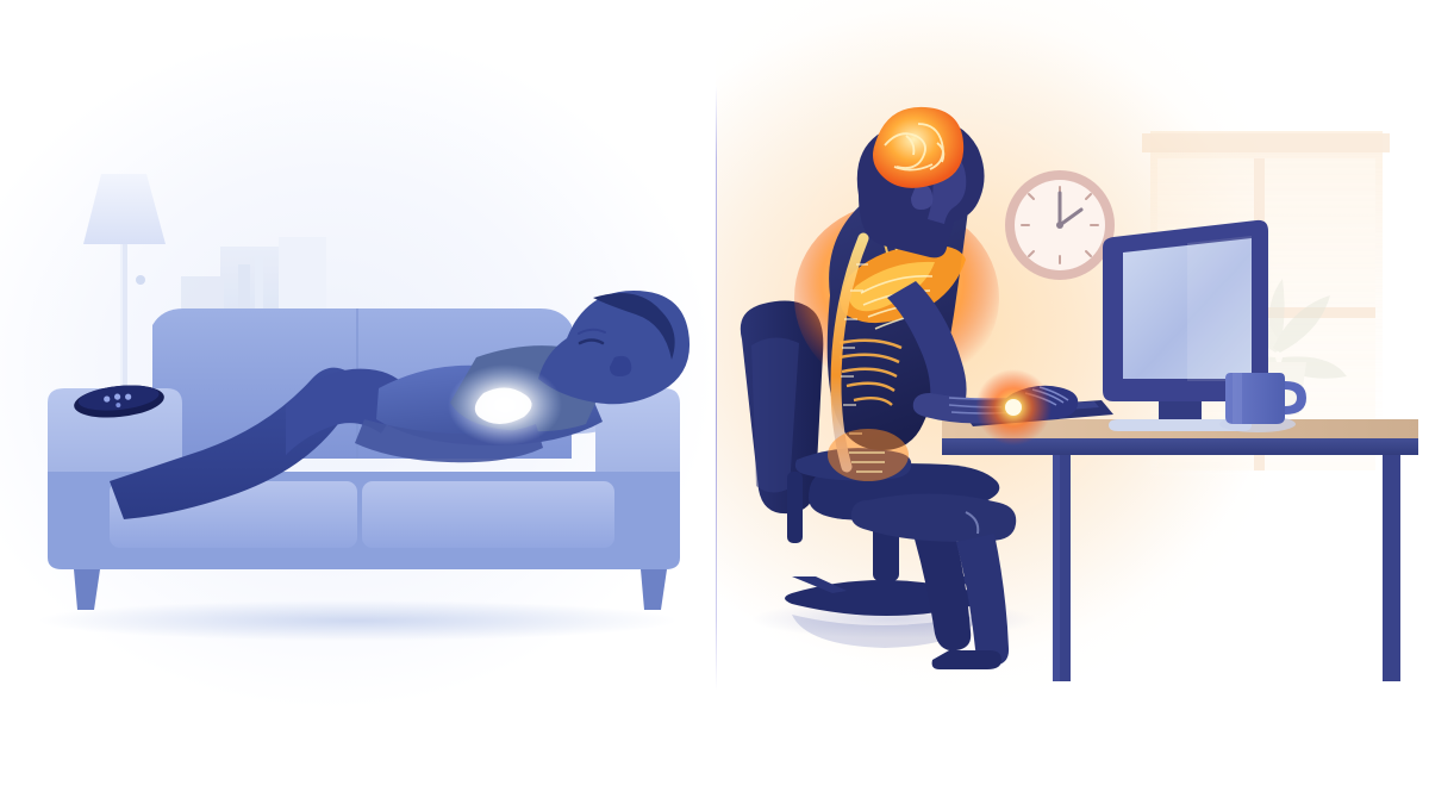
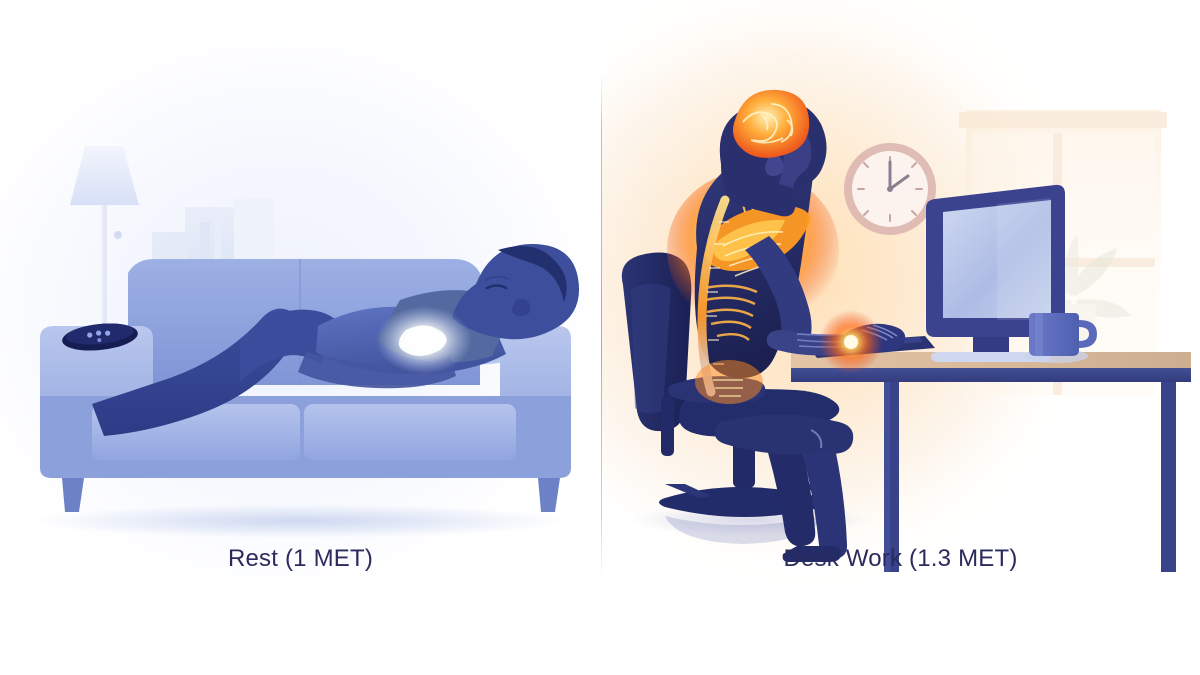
+ Rest (1 MET)
+ Desk Work (1.3 MET)
